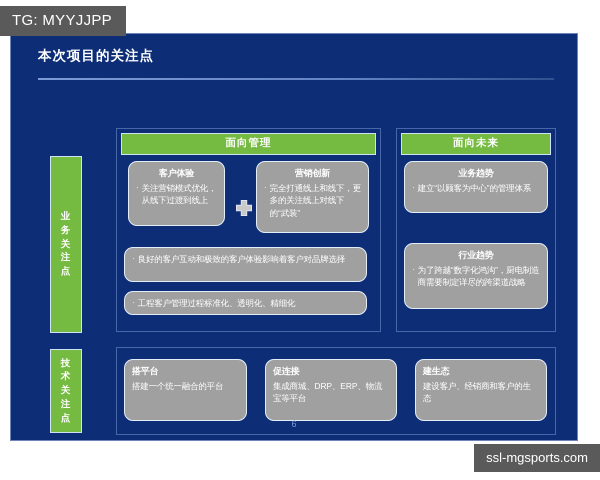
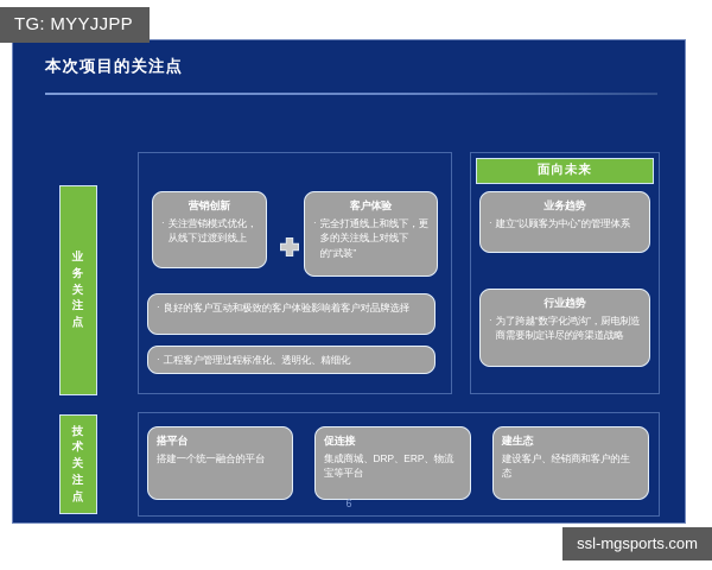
  TG: MYYJJPP
  本次项目的关注点
  业务关注点
  技术关注点
- 面向管理
  面向未来
- 客户体验
+ 营销创新
  ·
  关注营销模式优化，从线下过渡到线上
- 营销创新
+ 客户体验
  ·
  完全打通线上和线下，更多的关注线上对线下的“武装”
  ·
  良好的客户互动和极致的客户体验影响着客户对品牌选择
  ·
  工程客户管理过程标准化、透明化、精细化
  业务趋势
  ·
  建立“以顾客为中心”的管理体系
  行业趋势
  ·
  为了跨越“数字化鸿沟”，厨电制造商需要制定详尽的跨渠道战略
  搭平台
  搭建一个统一融合的平台
  促连接
  集成商城、DRP、ERP、物流宝等平台
  建生态
  建设客户、经销商和客户的生态
  6
  ssl-mgsports.com
